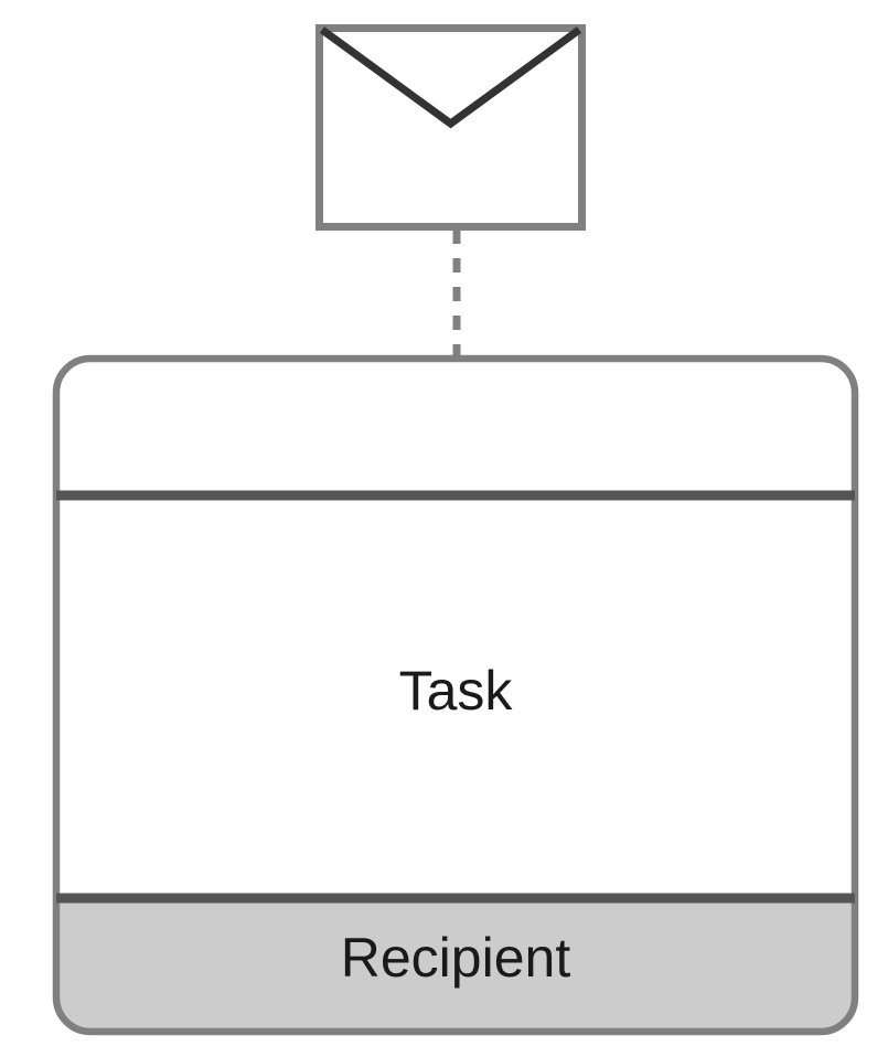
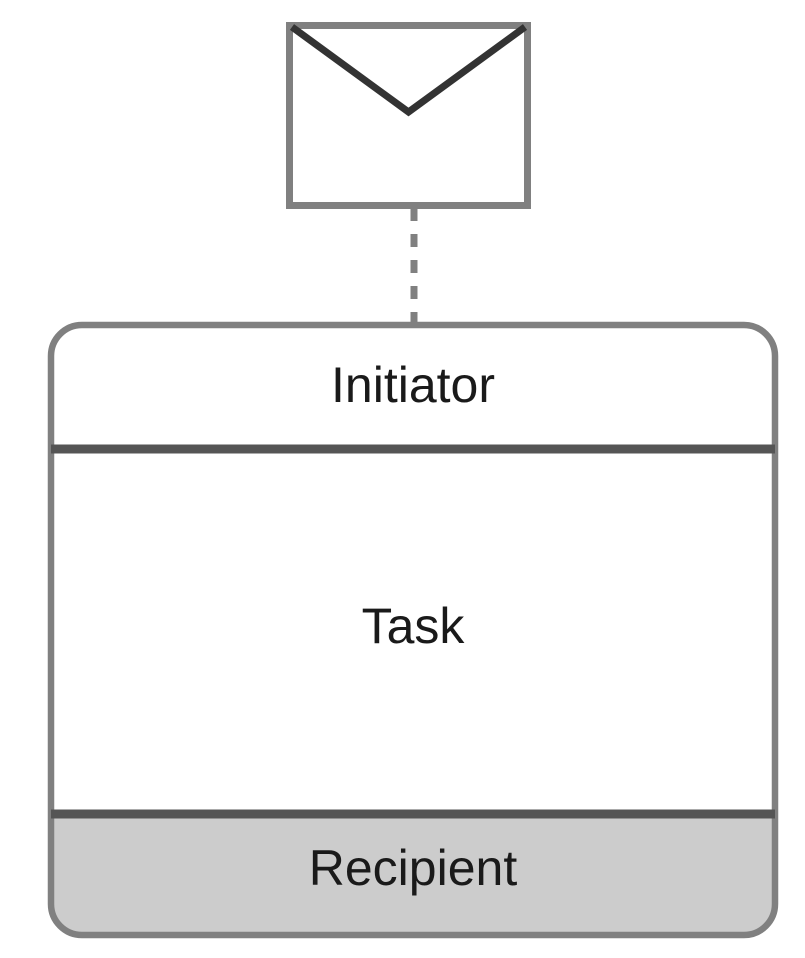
+ Initiator
  Task
  Recipient
